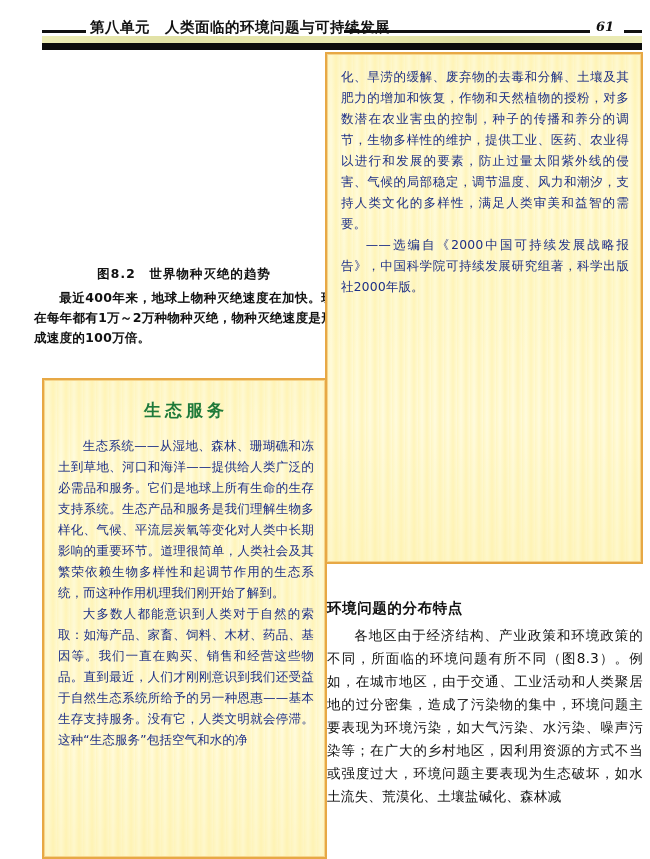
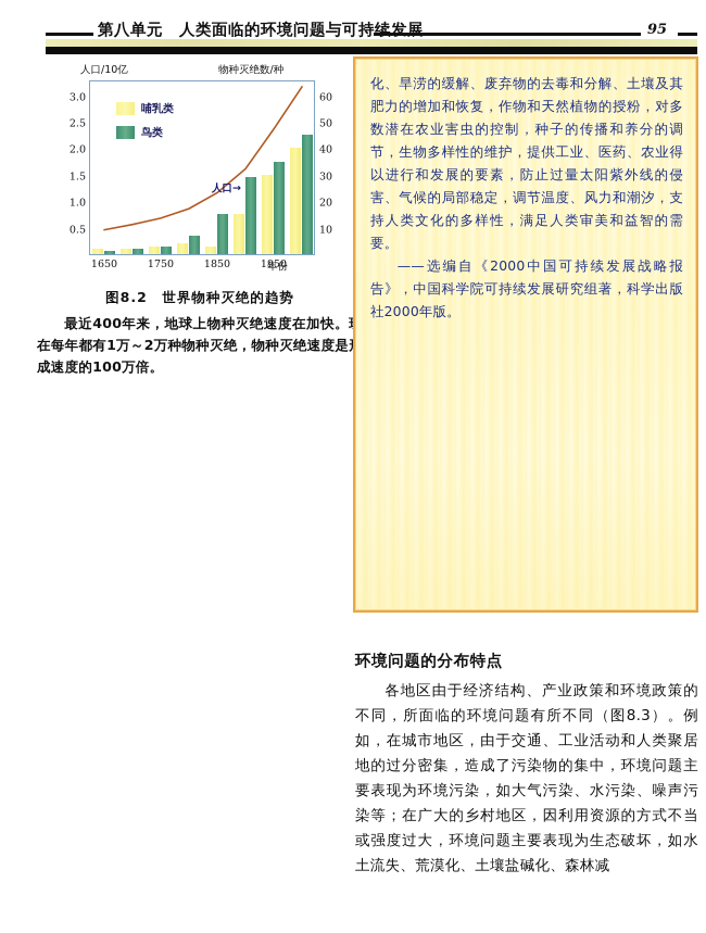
  第八单元 人类面临的环境问题与可持续发展
- 61
+ 95
+ 人口/10亿
+ 物种灭绝数/种
+ 哺乳类
+ 鸟类
+ 人口→
+ 0.5
+ 1.0
+ 1.5
+ 2.0
+ 2.5
+ 3.0
+ 10
+ 20
+ 30
+ 40
+ 50
+ 60
+ 1650
+ 1750
+ 1850
+ 1950
+ 年份
  图8.2 世界物种灭绝的趋势
  最近400年来，地球上物种灭绝速度在加快。在每年都有1万～2万种物种灭绝，物种灭绝速度是成速度的100万倍。
  化、旱涝的缓解、废弃物的去毒和分解、土壤及其肥力的增加和恢复，作物和天然植物的授粉，对多数潜在农业害虫的控制，种子的传播和养分的调节，生物多样性的维护，提供工业、医药、农业得以进行和发展的要素，防止过量太阳紫外线的侵害、气候的局部稳定，调节温度、风力和潮汐，支持人类文化的多样性，满足人类审美和益智的需要。
  ——选编自《2000中国可持续发展战略报告》，中国科学院可持续发展研究组著，科学出版社2000年版。
- 生态服务
- 生态系统——从湿地、森林、珊瑚礁和冻土到草地、河口和海洋——提供给人类广泛的必需品和服务。它们是地球上所有生命的生存支持系统。生态产品和服务是我们理解生物多样化、气候、平流层炭氧等变化对人类中长期影响的重要环节。道理很简单，人类社会及其繁荣依赖生物多样性和起调节作用的生态系统，而这种作用机理我们刚开始了解到。
- 大多数人都能意识到人类对于自然的索取：如海产品、家畜、饲料、木材、药品、基因等。我们一直在购买、销售和经营这些物品。直到最近，人们才刚刚意识到我们还受益于自然生态系统所给予的另一种恩惠——基本生存支持服务。没有它，人类文明就会停滞。这种“生态服务”包括空气和水的净
  环境问题的分布特点
  各地区由于经济结构、产业政策和环境政策的不同，所面临的环境问题有所不同（图8.3）。例如，在城市地区，由于交通、工业活动和人类聚居地的过分密集，造成了污染物的集中，环境问题主要表现为环境污染，如大气污染、水污染、噪声污染等；在广大的乡村地区，因利用资源的方式不当或强度过大，环境问题主要表现为生态破坏，如水土流失、荒漠化、土壤盐碱化、森林减
